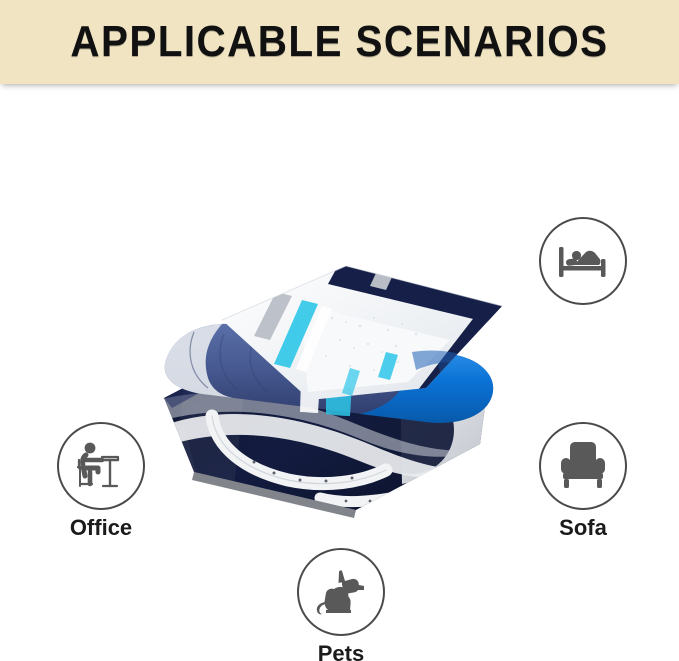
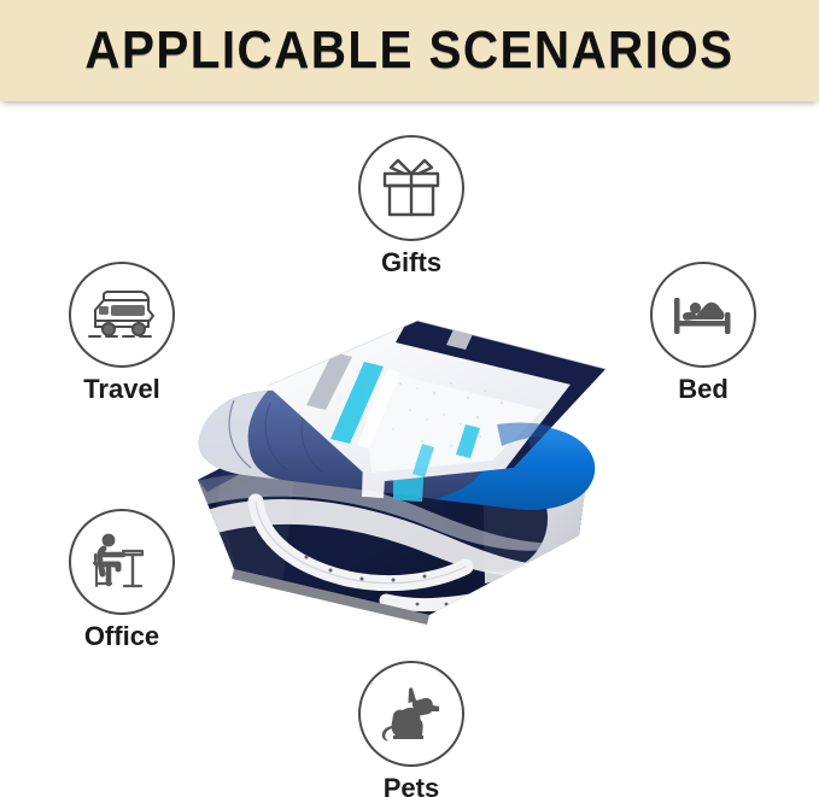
  APPLICABLE SCENARIOS
+ Gifts
+ Travel
+ Bed
  Office
- Sofa
  Pets
